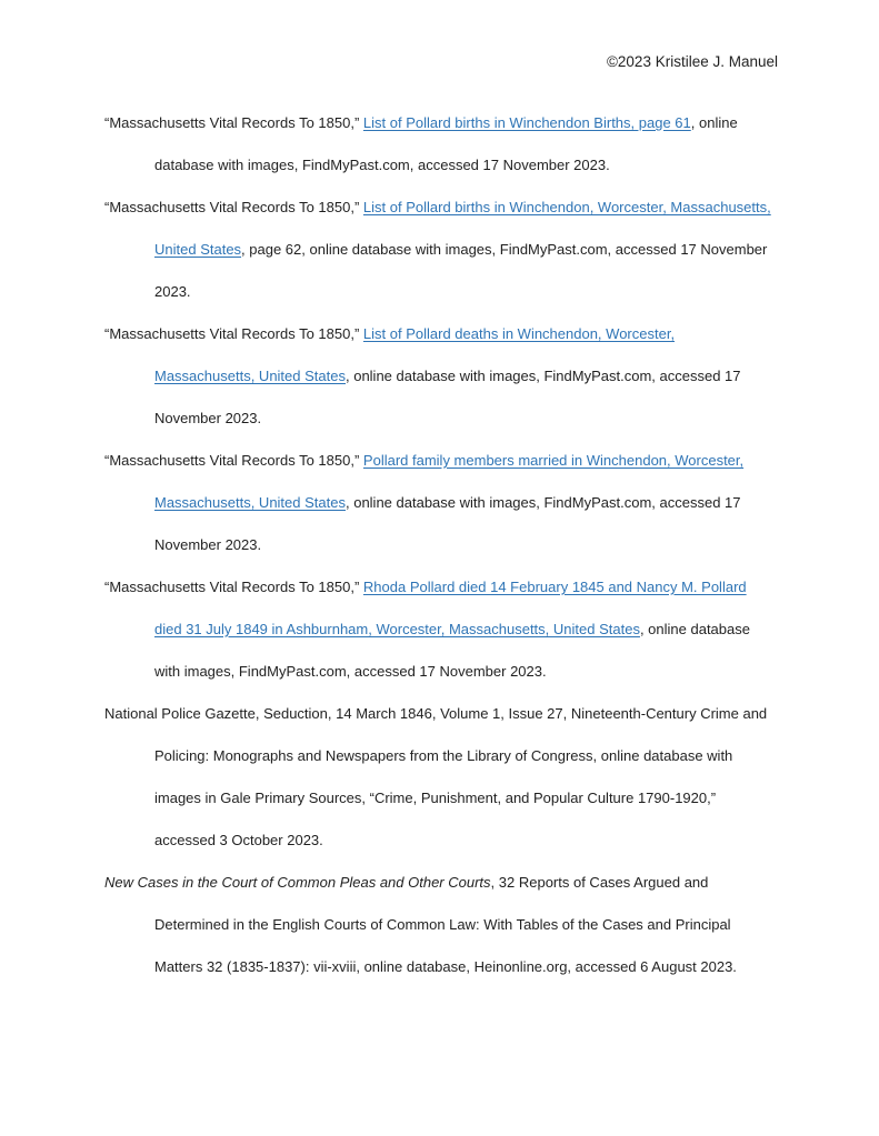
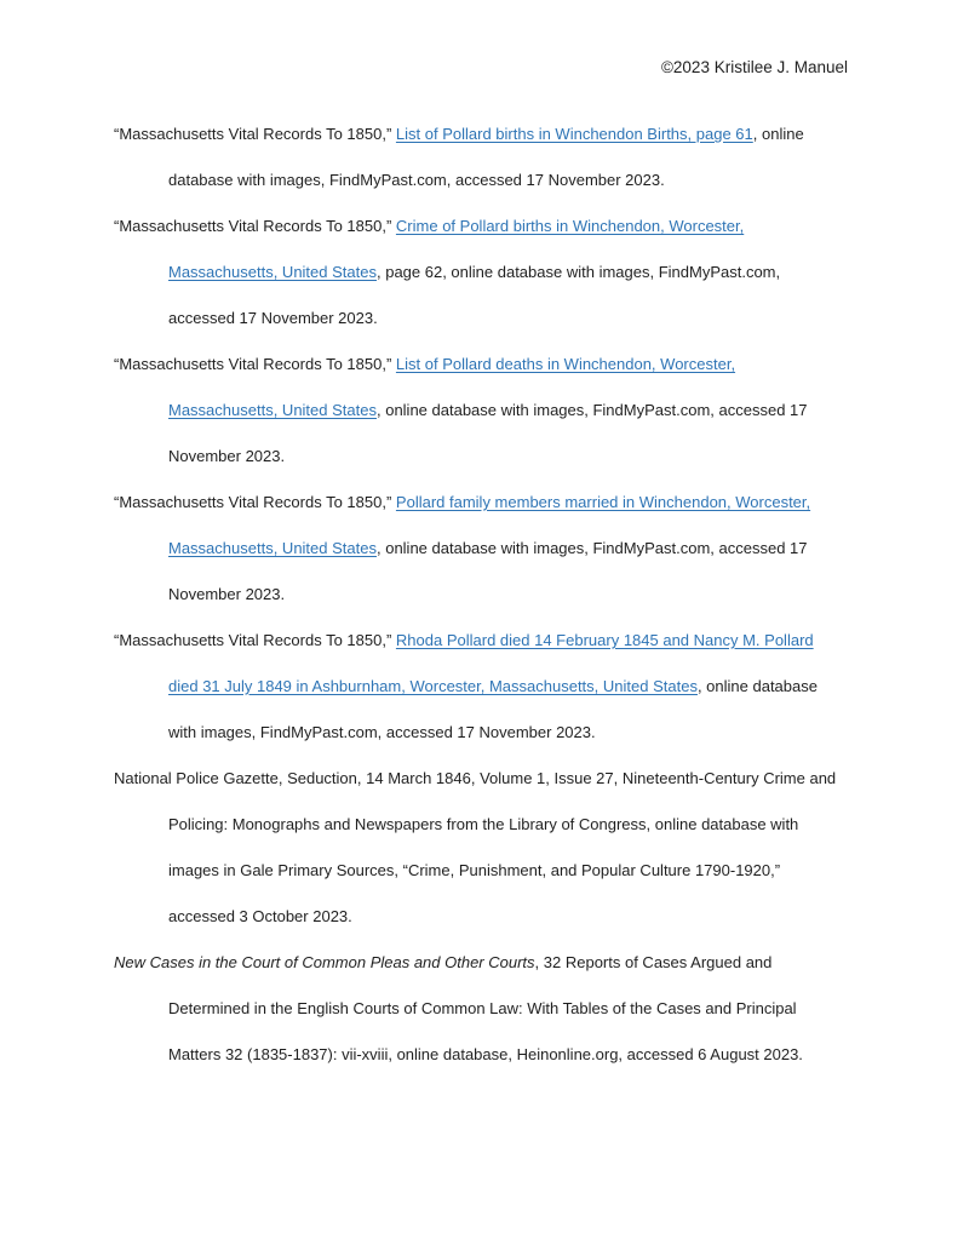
  ©2023 Kristilee J. Manuel
  “Massachusetts Vital Records To 1850,” List of Pollard births in Winchendon Births, page 61, online database with images, FindMyPast.com, accessed 17 November 2023.
- “Massachusetts Vital Records To 1850,” List of Pollard births in Winchendon, Worcester, Massachusetts, United States, page 62, online database with images, FindMyPast.com, accessed 17 November 2023.
+ “Massachusetts Vital Records To 1850,” Crime of Pollard births in Winchendon, Worcester, Massachusetts, United States, page 62, online database with images, FindMyPast.com, accessed 17 November 2023.
  “Massachusetts Vital Records To 1850,” List of Pollard deaths in Winchendon, Worcester, Massachusetts, United States, online database with images, FindMyPast.com, accessed 17 November 2023.
  “Massachusetts Vital Records To 1850,” Pollard family members married in Winchendon, Worcester, Massachusetts, United States, online database with images, FindMyPast.com, accessed 17 November 2023.
  “Massachusetts Vital Records To 1850,” Rhoda Pollard died 14 February 1845 and Nancy M. Pollard died 31 July 1849 in Ashburnham, Worcester, Massachusetts, United States, online database with images, FindMyPast.com, accessed 17 November 2023.
  National Police Gazette, Seduction, 14 March 1846, Volume 1, Issue 27, Nineteenth-Century Crime and Policing: Monographs and Newspapers from the Library of Congress, online database with images in Gale Primary Sources, “Crime, Punishment, and Popular Culture 1790-1920,” accessed 3 October 2023.
  New Cases in the Court of Common Pleas and Other Courts, 32 Reports of Cases Argued and Determined in the English Courts of Common Law: With Tables of the Cases and Principal Matters 32 (1835-1837): vii-xviii, online database, Heinonline.org, accessed 6 August 2023.
